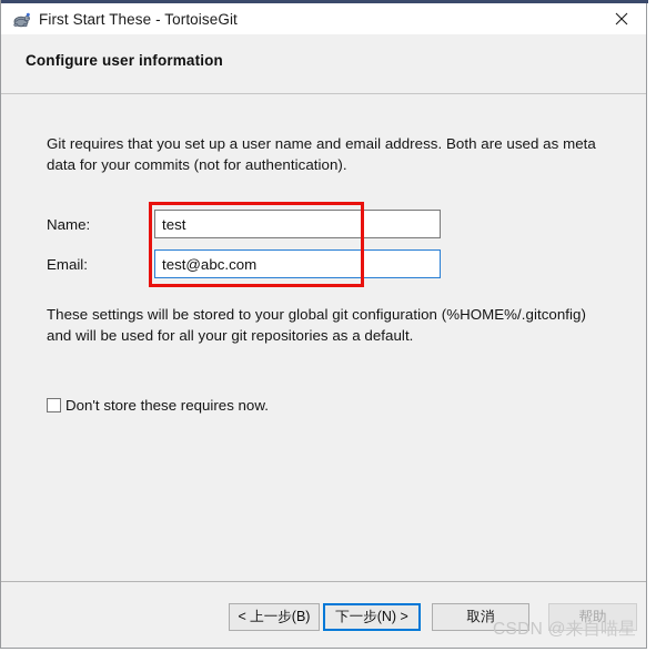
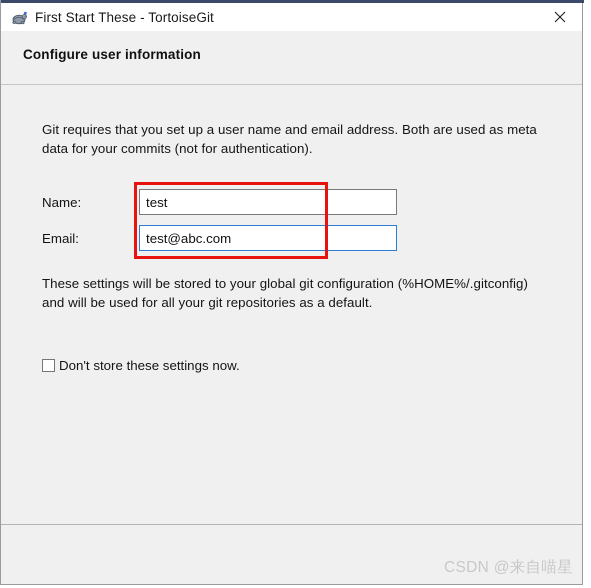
  First Start These - TortoiseGit
  Configure user information
  Git requires that you set up a user name and email address. Both are used as meta data for your commits (not for authentication).
  Name:
  test
  Email:
  test@abc.com
  These settings will be stored to your global git configuration (%HOME%/.gitconfig) and will be used for all your git repositories as a default.
- Don't store these requires now.
+ Don't store these settings now.
- < 上一步(B)
- 下一步(N) >
- 取消
- 帮助
  CSDN @来自喵星
